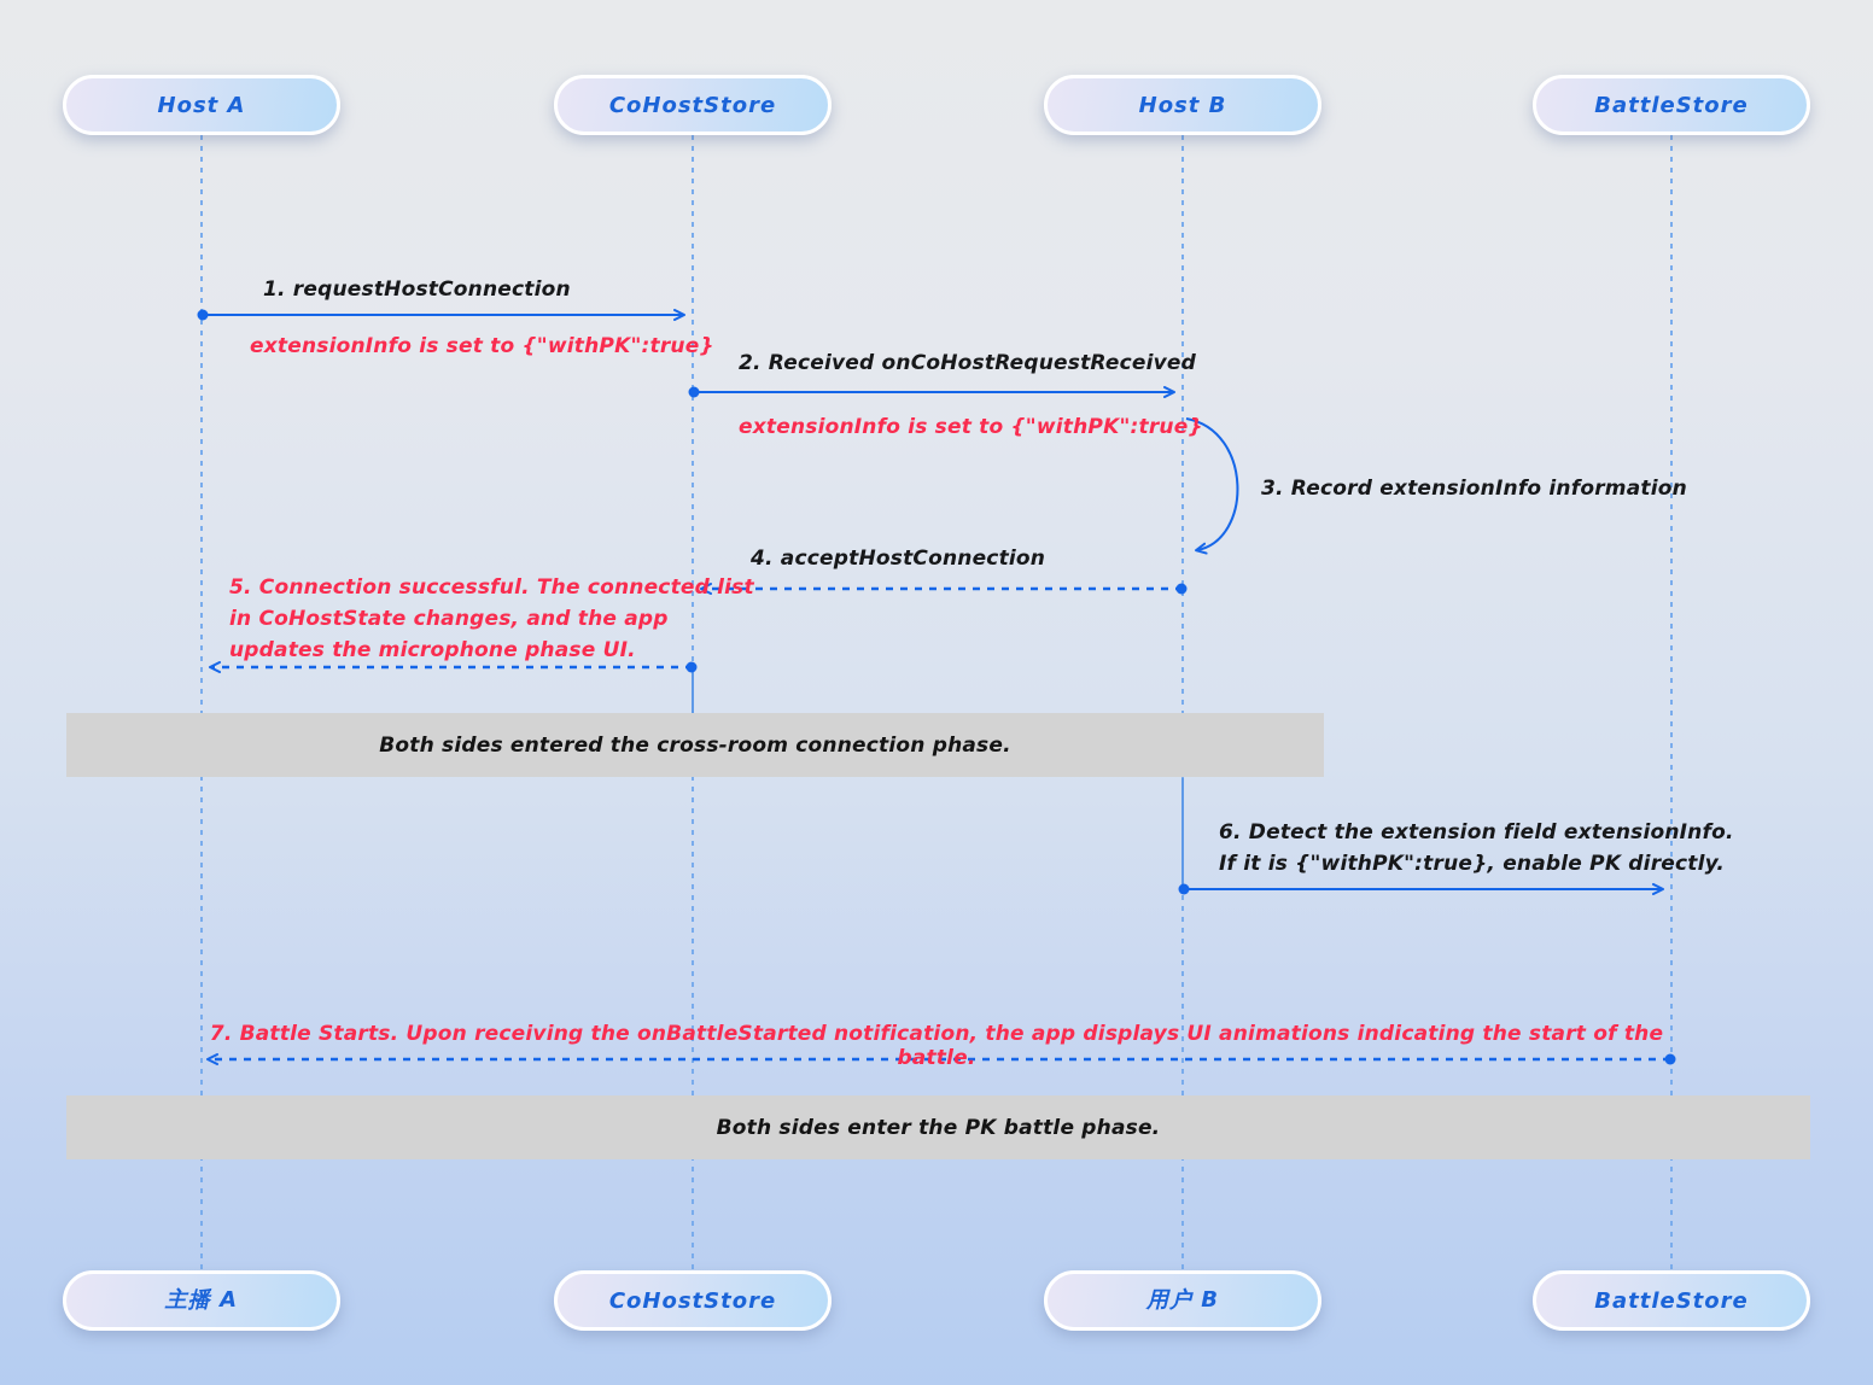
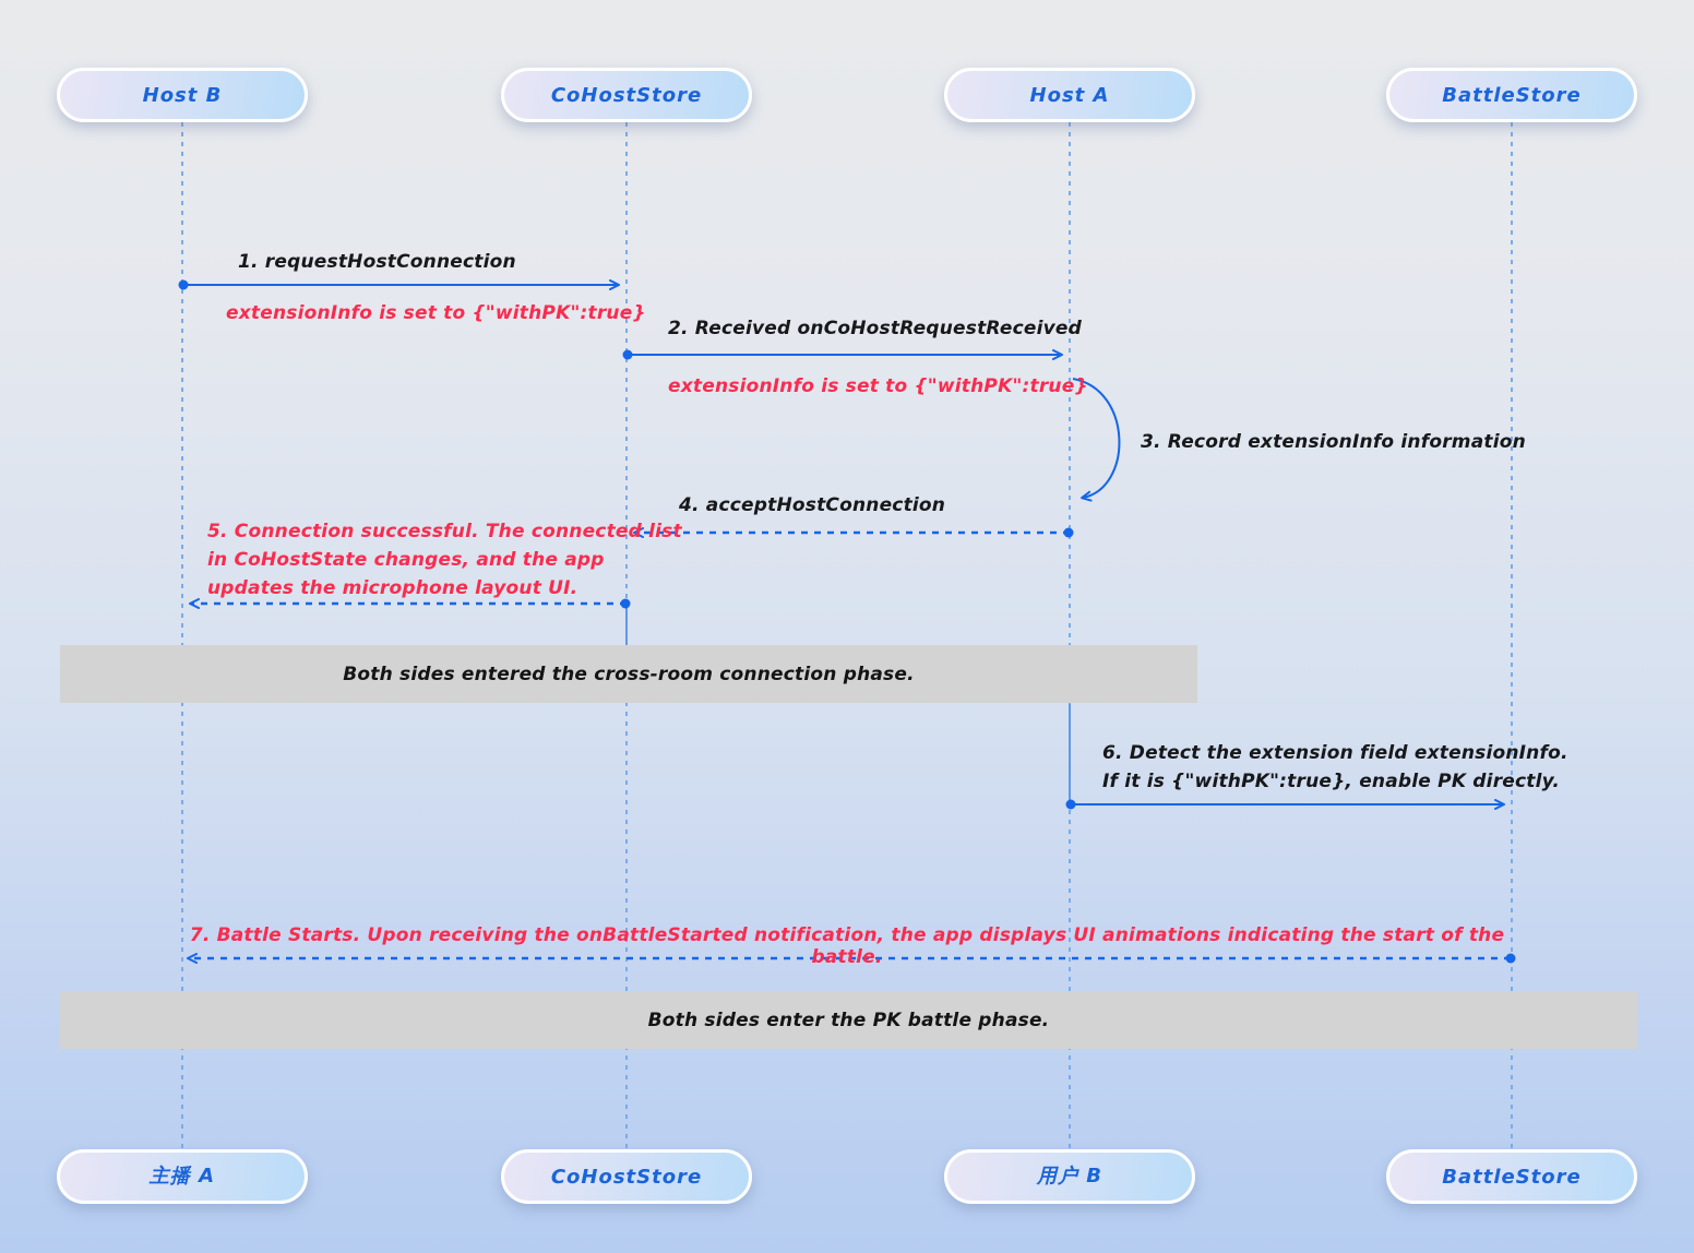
  Both sides entered the cross-room connection phase.
  Both sides enter the PK battle phase.
  1. requestHostConnection
  extensionInfo is set to {"withPK":true}
  2. Received onCoHostRequestReceived
  extensionInfo is set to {"withPK":true}
  3. Record extensionInfo information
  4. acceptHostConnection
  5. Connection successful. The connected list
  in CoHostState changes, and the app
- updates the microphone phase UI.
+ updates the microphone layout UI.
  6. Detect the extension field extensionInfo.
  If it is {"withPK":true}, enable PK directly.
  7. Battle Starts. Upon receiving the onBattleStarted notification, the app displays UI animations indicating the start of the battle.
- Host A
+ Host B
  CoHostStore
- Host B
+ Host A
  BattleStore
  主播 A
  CoHostStore
  用户 B
  BattleStore
